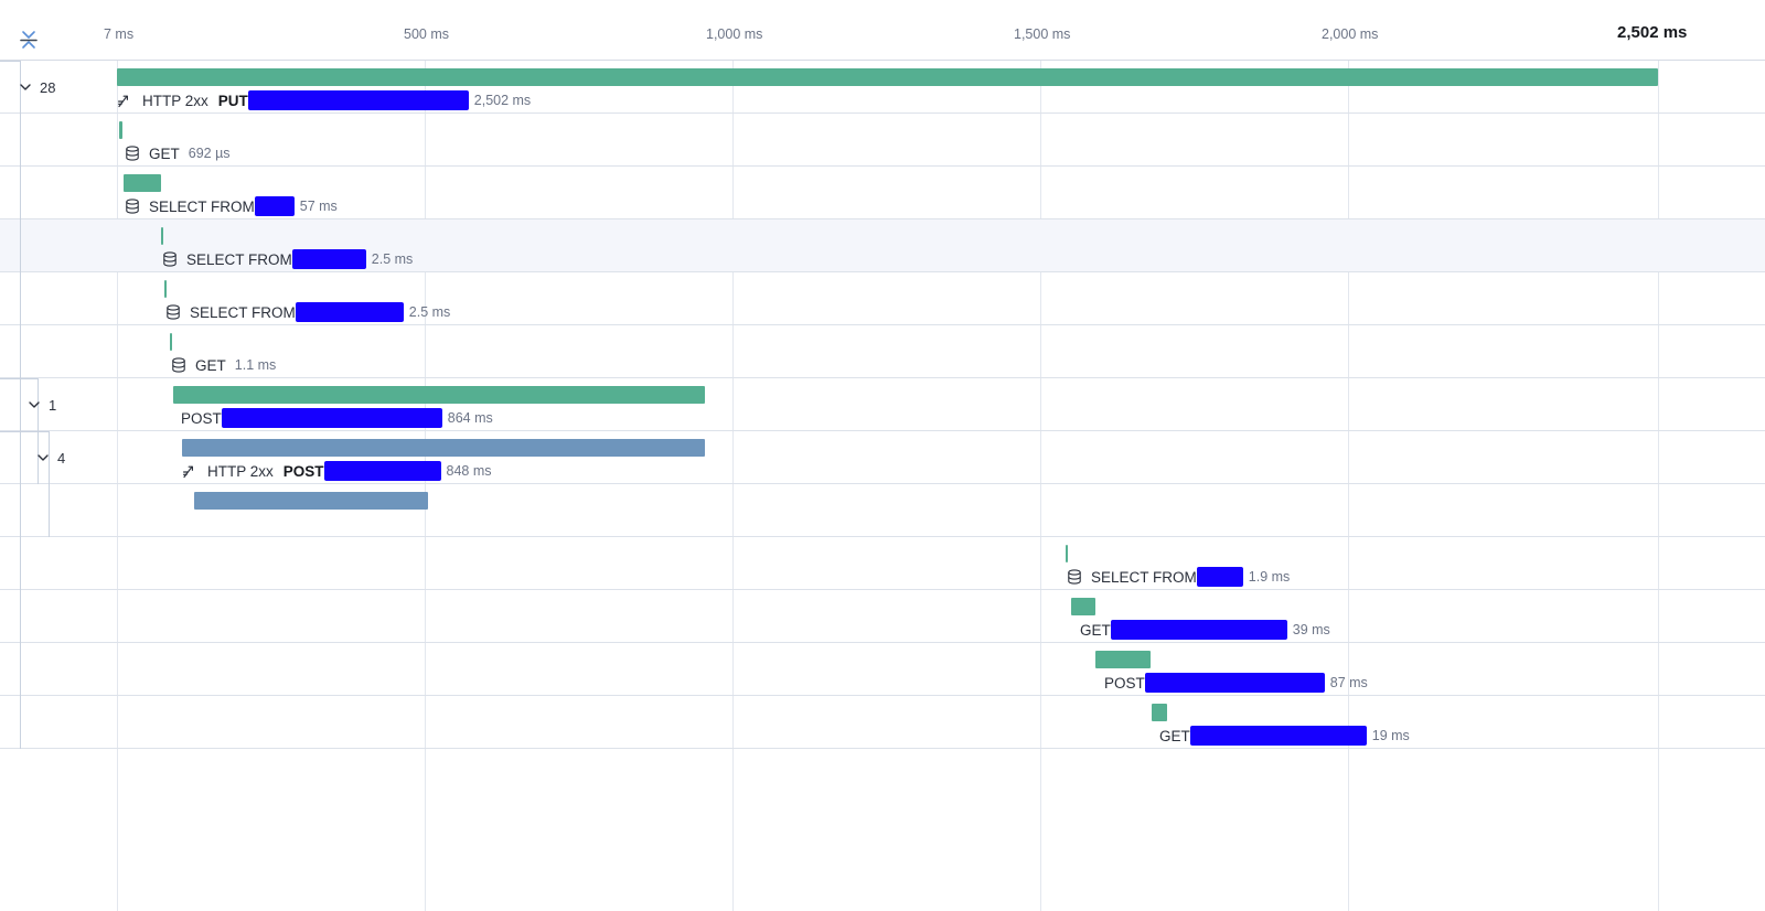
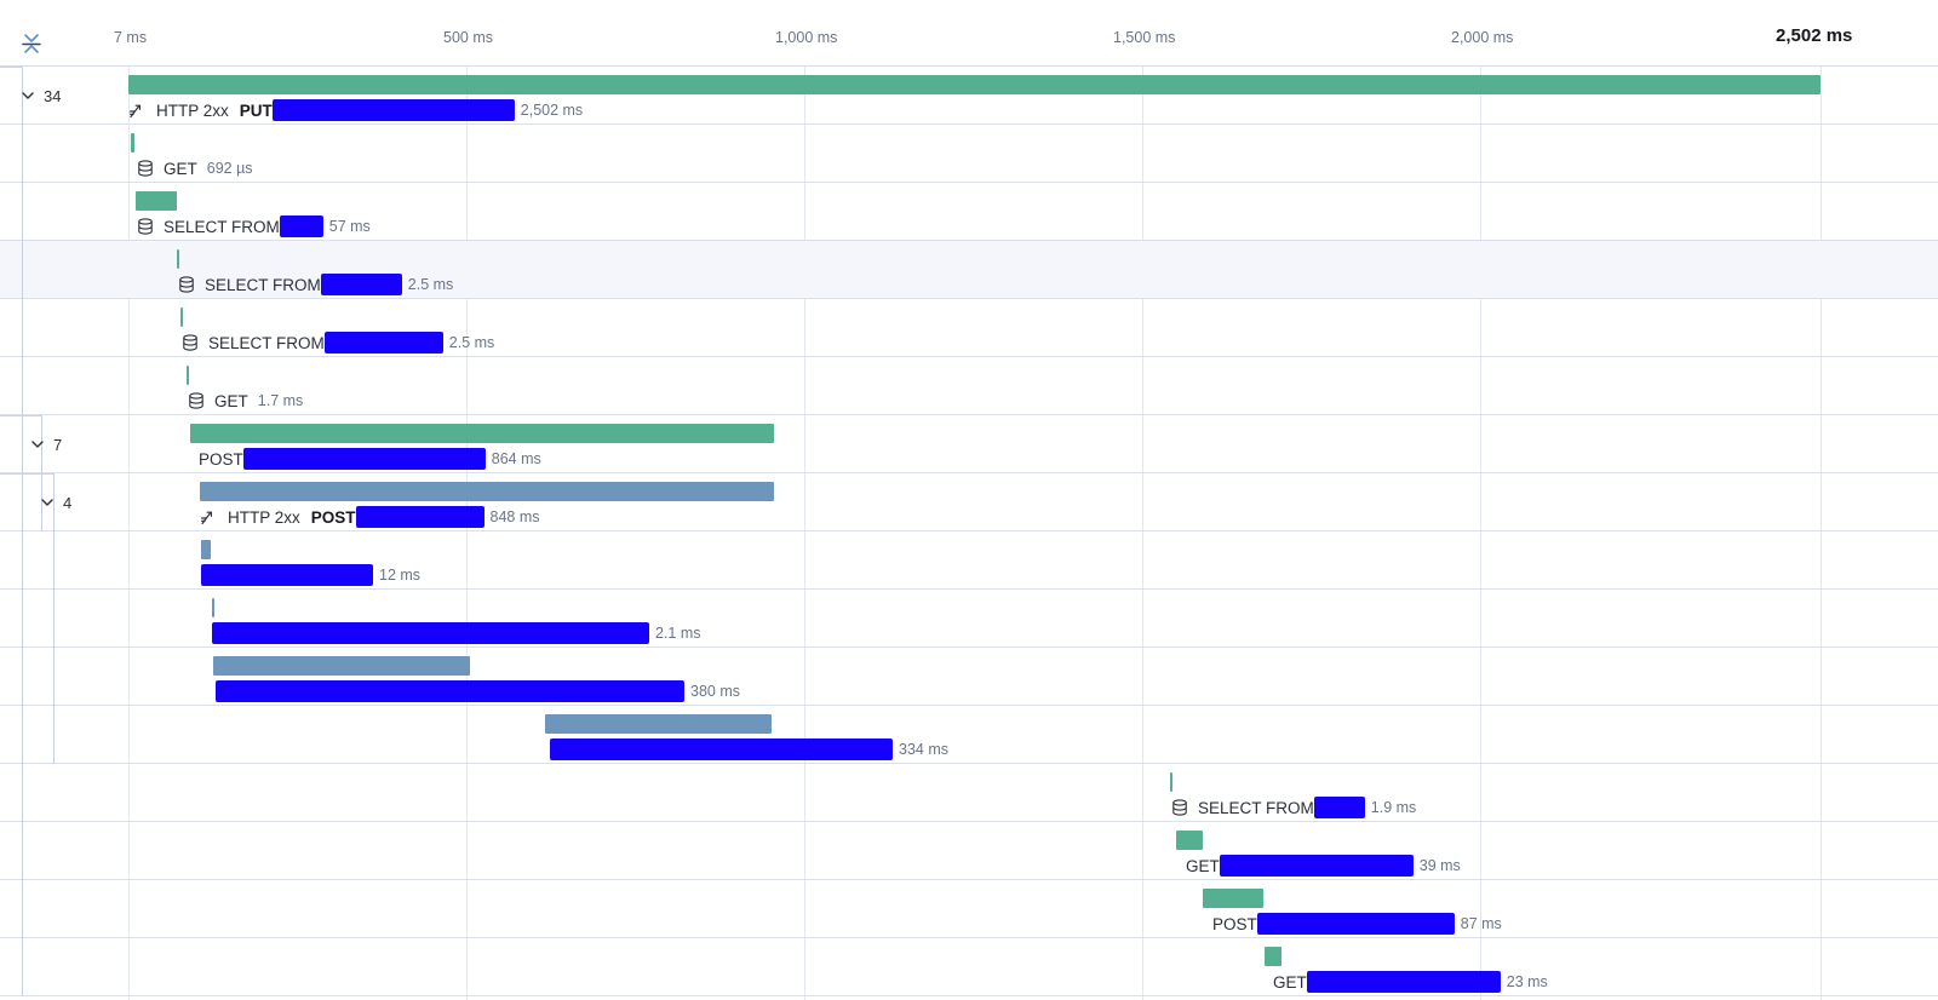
  7 ms
  500 ms
  1,000 ms
  1,500 ms
  2,000 ms
  2,502 ms
- 28
+ 34
  HTTP 2xx
  PUT
  2,502 ms
  GET
  692 µs
  SELECT FROM
  57 ms
  SELECT FROM
  2.5 ms
  SELECT FROM
  2.5 ms
  GET
- 1.1 ms
+ 1.7 ms
- 1
+ 7
  POST
  864 ms
  4
  HTTP 2xx
  POST
  848 ms
+ 12 ms
+ 2.1 ms
+ 380 ms
+ 334 ms
  SELECT FROM
  1.9 ms
  GET
  39 ms
  POST
  87 ms
  GET
- 19 ms
+ 23 ms
